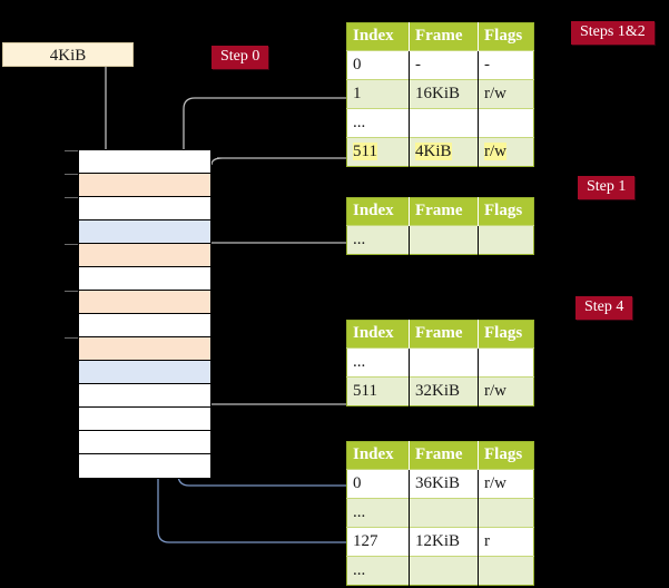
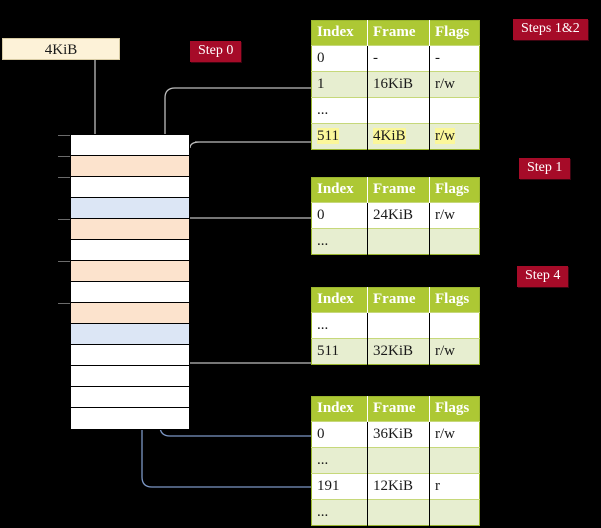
  4KiB
  Step 0
  Steps 1&2
  Step 1
  Step 4
  Index	Frame	Flags
  0	-	-
  1	16KiB	r/w
  ...
  511	4KiB	r/w
  Index	Frame	Flags
+ 0	24KiB	r/w
  ...
  Index	Frame	Flags
  ...
  511	32KiB	r/w
  Index	Frame	Flags
  0	36KiB	r/w
  ...
- 127	12KiB	r
+ 191	12KiB	r
  ...
